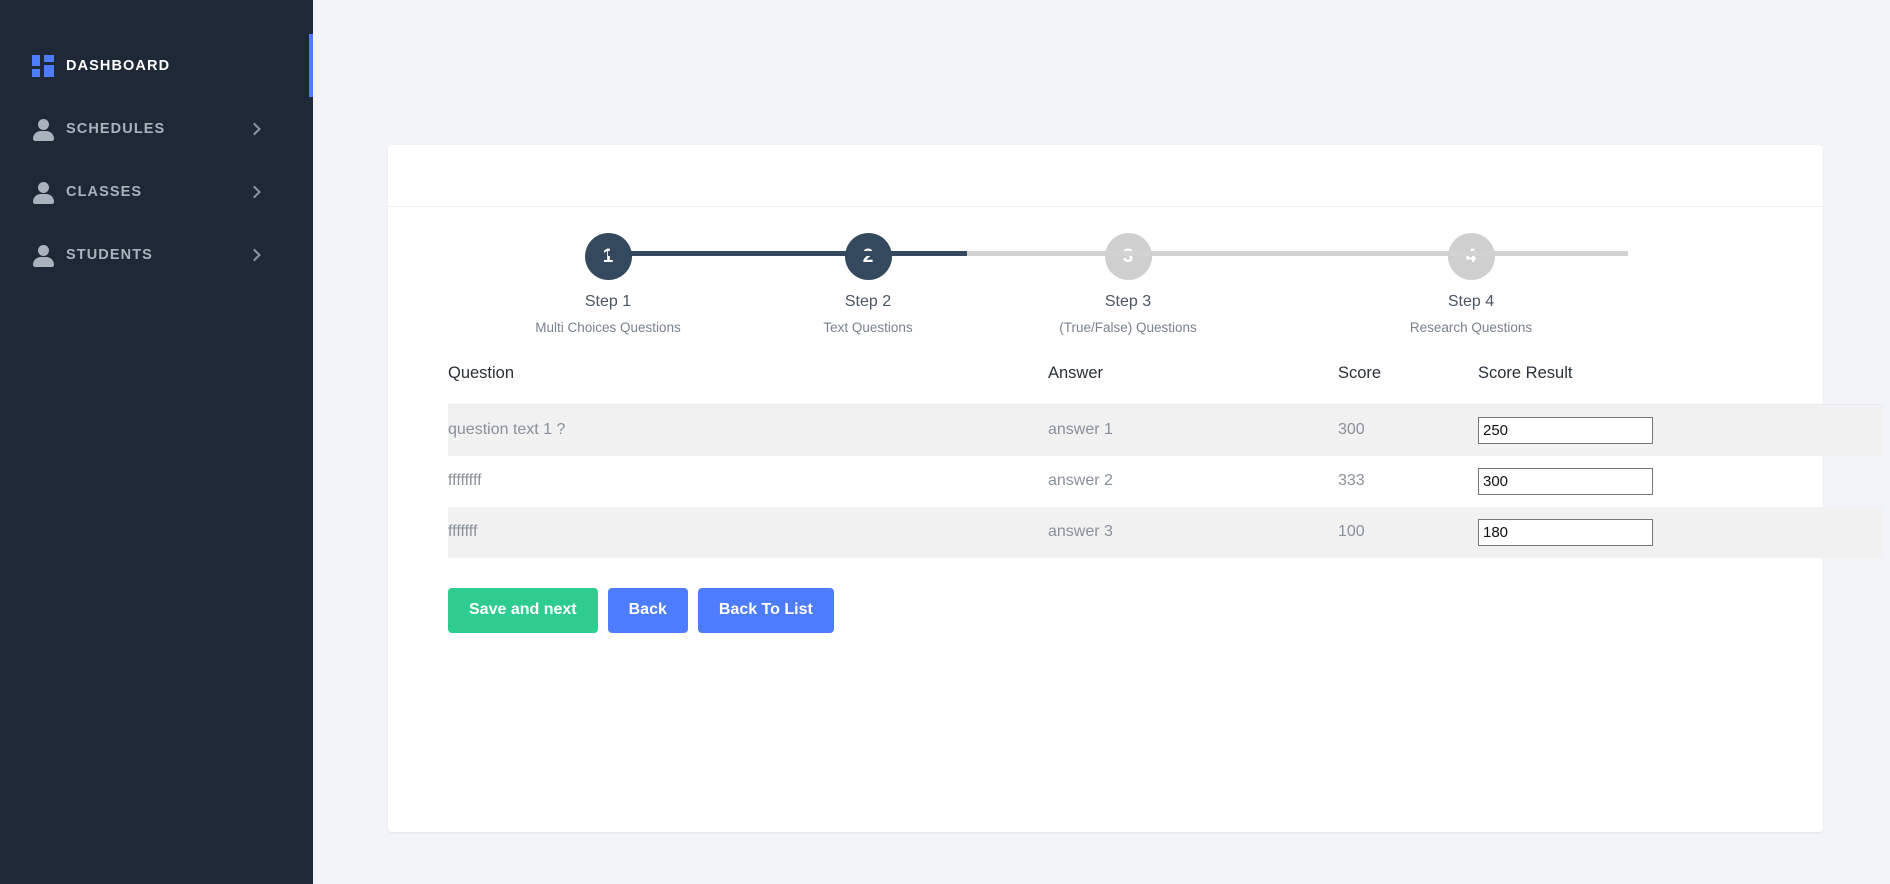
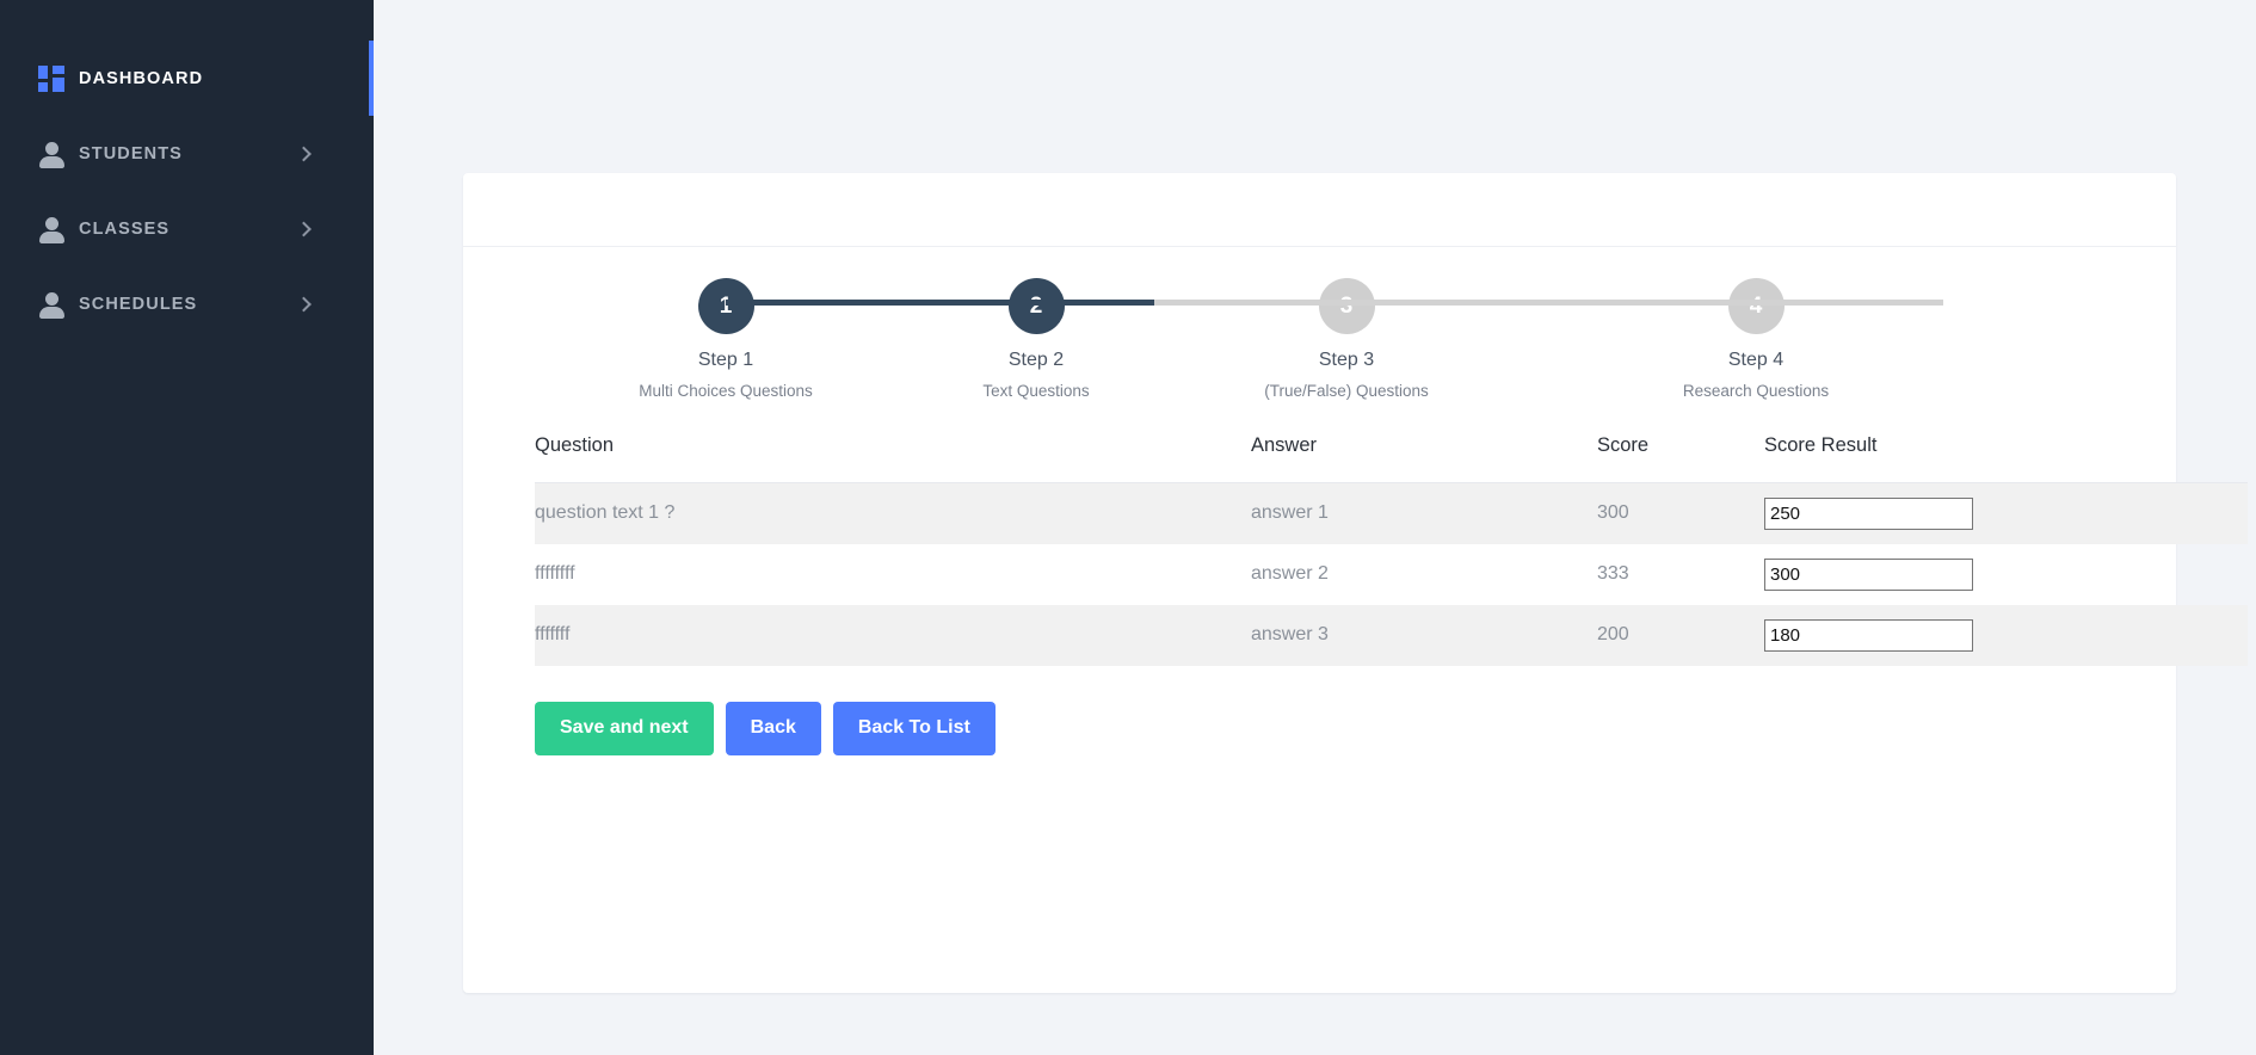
  DASHBOARD
- SCHEDULES
+ STUDENTS
  CLASSES
- STUDENTS
+ SCHEDULES
  1
  Step 1
  Multi Choices Questions
  2
  Step 2
  Text Questions
  3
  Step 3
  (True/False) Questions
  4
  Step 4
  Research Questions
  Question	Answer	Score	Score Result
  question text 1 ?	answer 1	300	250
  ffffffff	answer 2	333	300
- fffffff	answer 3	100	180
+ fffffff	answer 3	200	180
  Save and next
  Back
  Back To List
